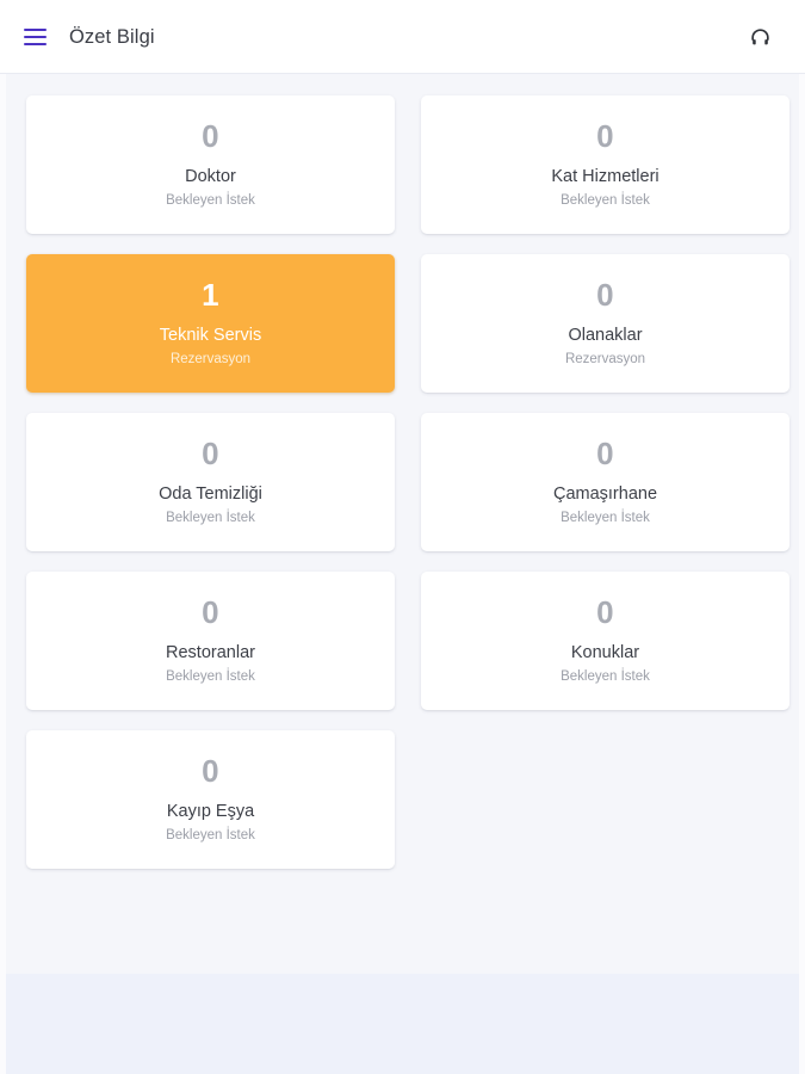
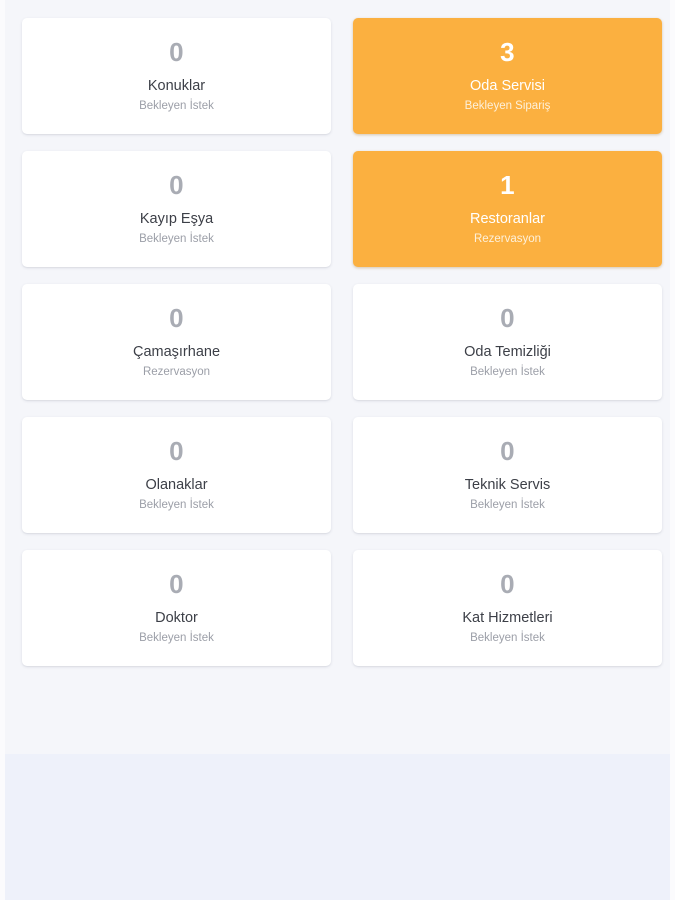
- Özet Bilgi
  0
- Doktor
+ Konuklar
  Bekleyen İstek
+ 3
+ Oda Servisi
+ Bekleyen Sipariş
  0
- Kat Hizmetleri
+ Kayıp Eşya
  Bekleyen İstek
  1
- Teknik Servis
+ Restoranlar
  Rezervasyon
  0
- Olanaklar
+ Çamaşırhane
  Rezervasyon
  0
  Oda Temizliği
  Bekleyen İstek
  0
- Çamaşırhane
+ Olanaklar
  Bekleyen İstek
  0
- Restoranlar
+ Teknik Servis
  Bekleyen İstek
  0
- Konuklar
+ Doktor
  Bekleyen İstek
  0
- Kayıp Eşya
+ Kat Hizmetleri
  Bekleyen İstek
